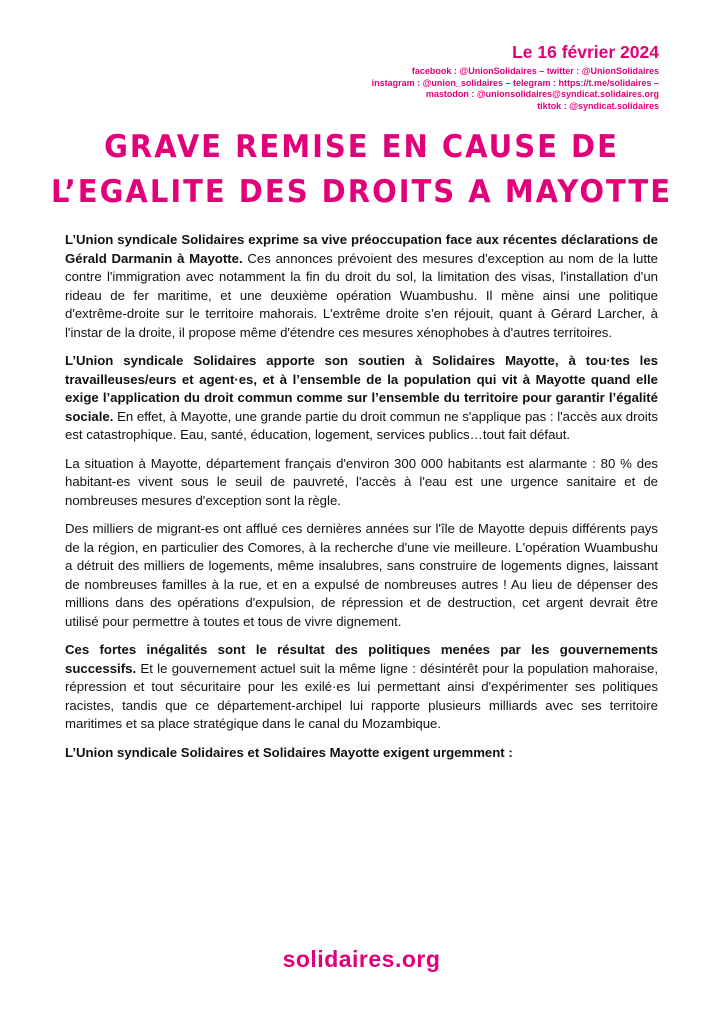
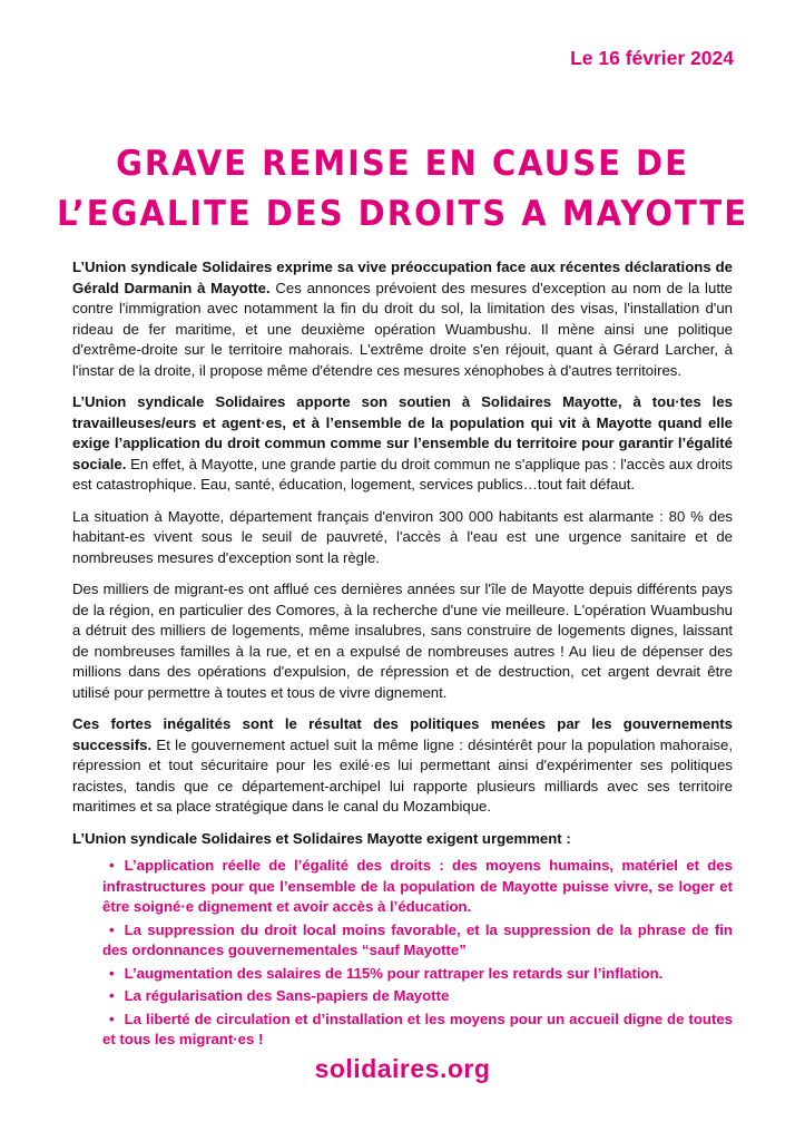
  Le 16 février 2024
- facebook : @UnionSolidaires – twitter : @UnionSolidaires
- instagram : @union_solidaires – telegram : https://t.me/solidaires –
- mastodon : @unionsolidaires@syndicat.solidaires.org
- tiktok : @syndicat.solidaires
  GRAVE REMISE EN CAUSE DE
  L’EGALITE DES DROITS A MAYOTTE
  L’Union syndicale Solidaires exprime sa vive préoccupation face aux récentes déclarations de Gérald Darmanin à Mayotte. Ces annonces prévoient des mesures d'exception au nom de la lutte contre l'immigration avec notamment la fin du droit du sol, la limitation des visas, l'installation d'un rideau de fer maritime, et une deuxième opération Wuambushu. Il mène ainsi une politique d'extrême-droite sur le territoire mahorais. L'extrême droite s'en réjouit, quant à Gérard Larcher, à l'instar de la droite, il propose même d'étendre ces mesures xénophobes à d'autres territoires.
  L’Union syndicale Solidaires apporte son soutien à Solidaires Mayotte, à tou·tes les travailleuses/eurs et agent·es, et à l’ensemble de la population qui vit à Mayotte quand elle exige l’application du droit commun comme sur l’ensemble du territoire pour garantir l’égalité sociale. En effet, à Mayotte, une grande partie du droit commun ne s'applique pas : l'accès aux droits est catastrophique. Eau, santé, éducation, logement, services publics…tout fait défaut.
  La situation à Mayotte, département français d'environ 300 000 habitants est alarmante : 80 % des habitant-es vivent sous le seuil de pauvreté, l'accès à l'eau est une urgence sanitaire et de nombreuses mesures d'exception sont la règle.
  Des milliers de migrant-es ont afflué ces dernières années sur l'île de Mayotte depuis différents pays de la région, en particulier des Comores, à la recherche d'une vie meilleure. L'opération Wuambushu a détruit des milliers de logements, même insalubres, sans construire de logements dignes, laissant de nombreuses familles à la rue, et en a expulsé de nombreuses autres ! Au lieu de dépenser des millions dans des opérations d'expulsion, de répression et de destruction, cet argent devrait être utilisé pour permettre à toutes et tous de vivre dignement.
  Ces fortes inégalités sont le résultat des politiques menées par les gouvernements successifs. Et le gouvernement actuel suit la même ligne : désintérêt pour la population mahoraise, répression et tout sécuritaire pour les exilé·es lui permettant ainsi d'expérimenter ses politiques racistes, tandis que ce département-archipel lui rapporte plusieurs milliards avec ses territoire maritimes et sa place stratégique dans le canal du Mozambique.
  L’Union syndicale Solidaires et Solidaires Mayotte exigent urgemment :
+ • L’application réelle de l’égalité des droits : des moyens humains, matériel et des infrastructures pour que l’ensemble de la population de Mayotte puisse vivre, se loger et être soigné·e dignement et avoir accès à l’éducation.
+ • La suppression du droit local moins favorable, et la suppression de la phrase de fin des ordonnances gouvernementales “sauf Mayotte”
+ • L’augmentation des salaires de 115% pour rattraper les retards sur l’inflation.
+ • La régularisation des Sans-papiers de Mayotte
+ • La liberté de circulation et d’installation et les moyens pour un accueil digne de toutes et tous les migrant·es !
  solidaires.org
